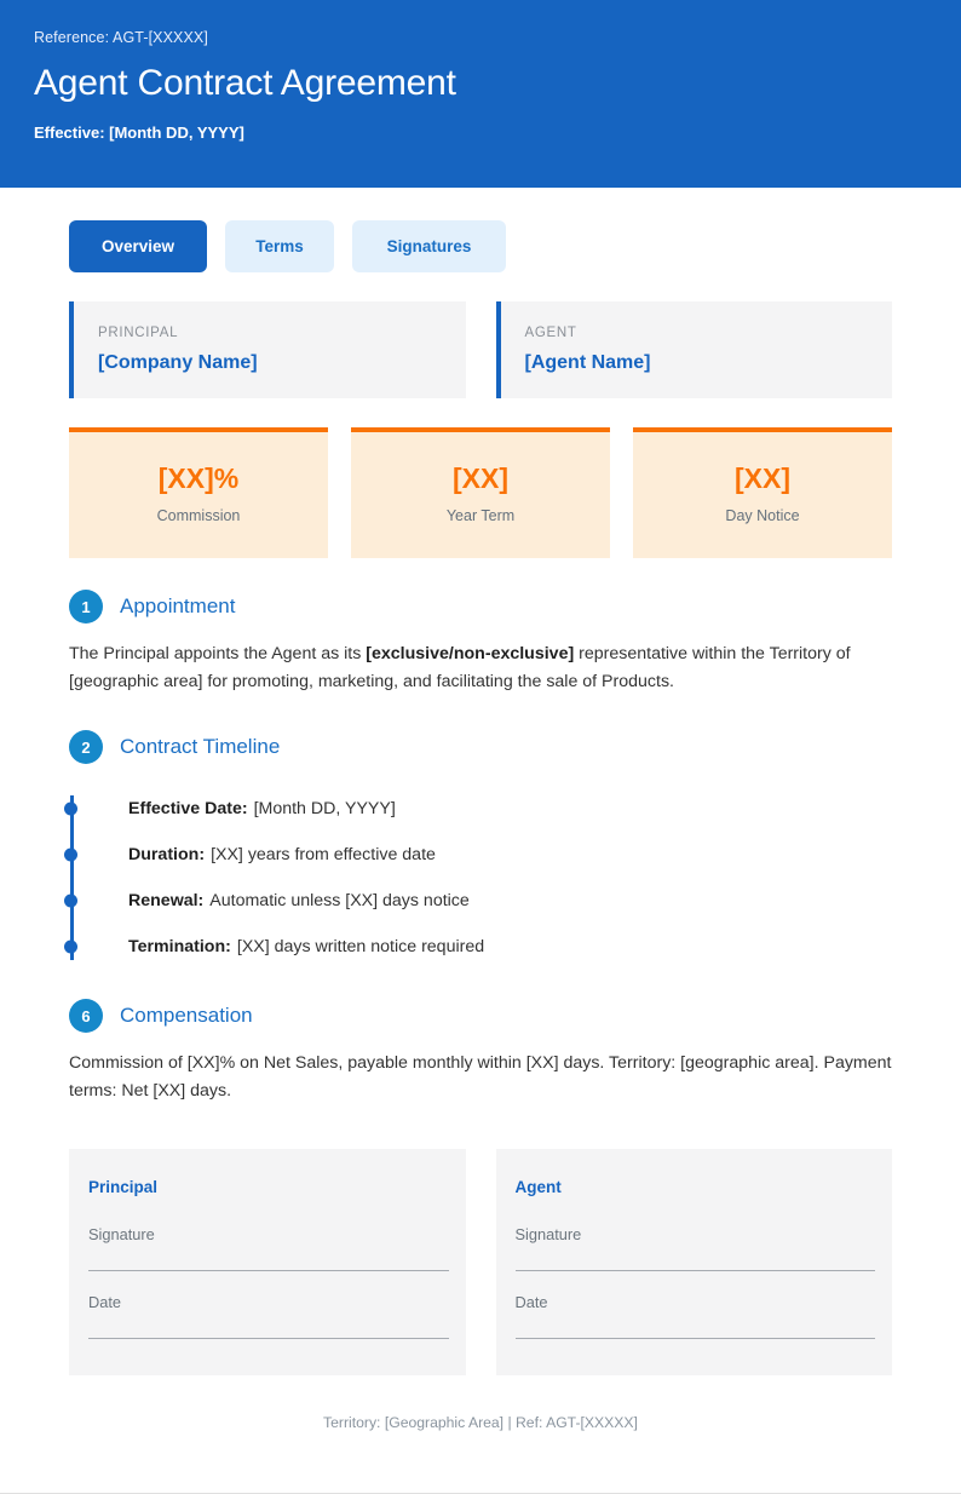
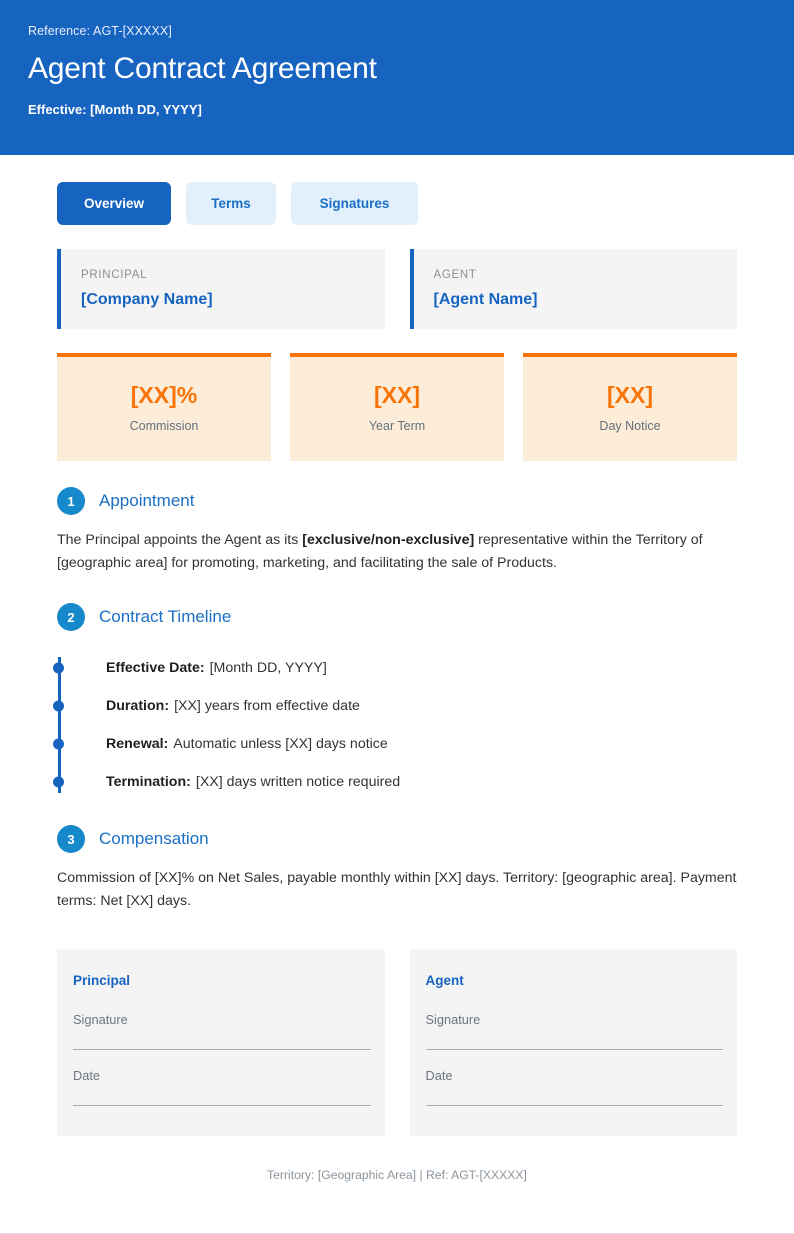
  Reference: AGT-[XXXXX]
  Agent Contract Agreement
  Effective: [Month DD, YYYY]
  Overview
  Terms
  Signatures
  PRINCIPAL
  [Company Name]
  AGENT
  [Agent Name]
  [XX]%
  Commission
  [XX]
  Year Term
  [XX]
  Day Notice
  1
  Appointment
  The Principal appoints the Agent as its [exclusive/non-exclusive] representative within the Territory of [geographic area] for promoting, marketing, and facilitating the sale of Products.
  2
  Contract Timeline
  Effective Date:
  [Month DD, YYYY]
  Duration:
  [XX] years from effective date
  Renewal:
  Automatic unless [XX] days notice
  Termination:
  [XX] days written notice required
- 6
+ 3
  Compensation
  Commission of [XX]% on Net Sales, payable monthly within [XX] days. Territory: [geographic area]. Payment terms: Net [XX] days.
  Principal
  Signature
  Date
  Agent
  Signature
  Date
  Territory: [Geographic Area] | Ref: AGT-[XXXXX]
